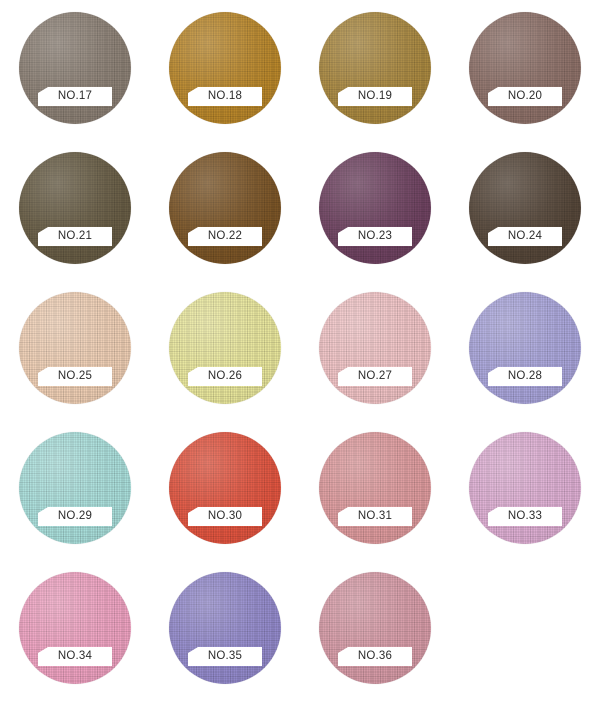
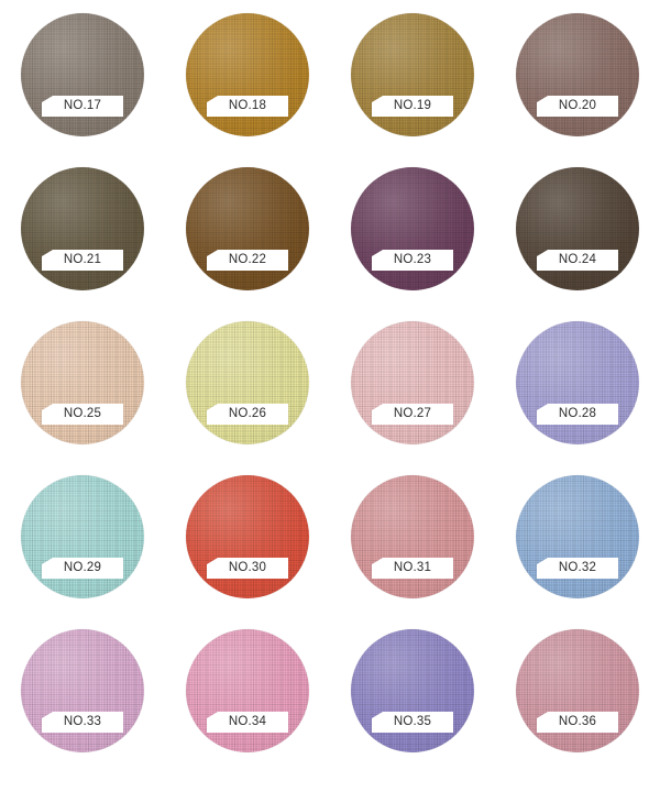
  NO.17
  NO.18
  NO.19
  NO.20
  NO.21
  NO.22
  NO.23
  NO.24
  NO.25
  NO.26
  NO.27
  NO.28
  NO.29
  NO.30
  NO.31
+ NO.32
  NO.33
  NO.34
  NO.35
  NO.36
